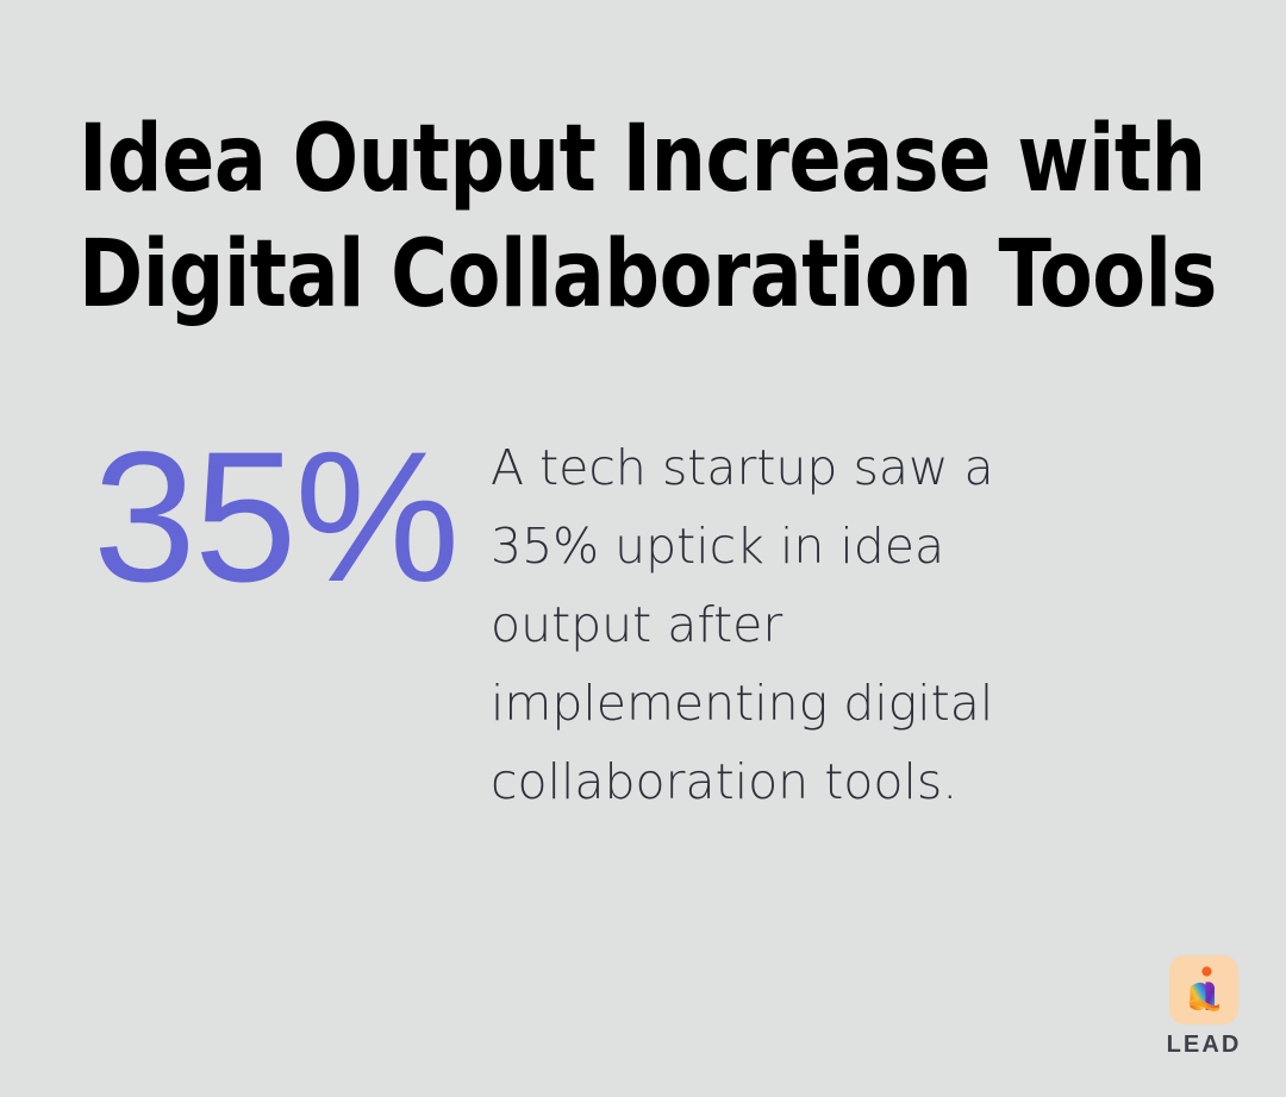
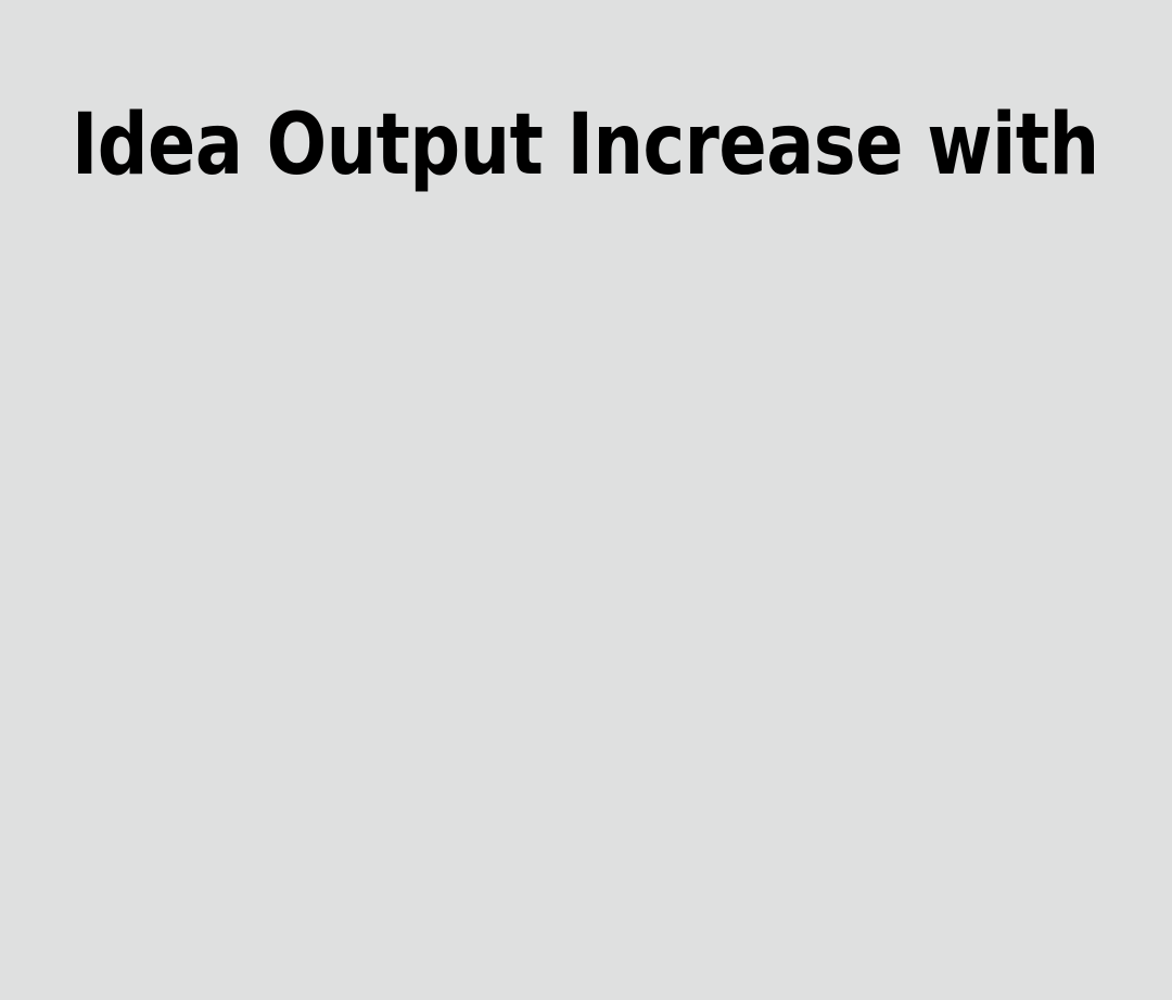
  Idea Output Increase with
- Digital Collaboration Tools
- 35%
- A tech startup saw a 35% uptick in idea output after implementing digital collaboration tools.
- LEAD
